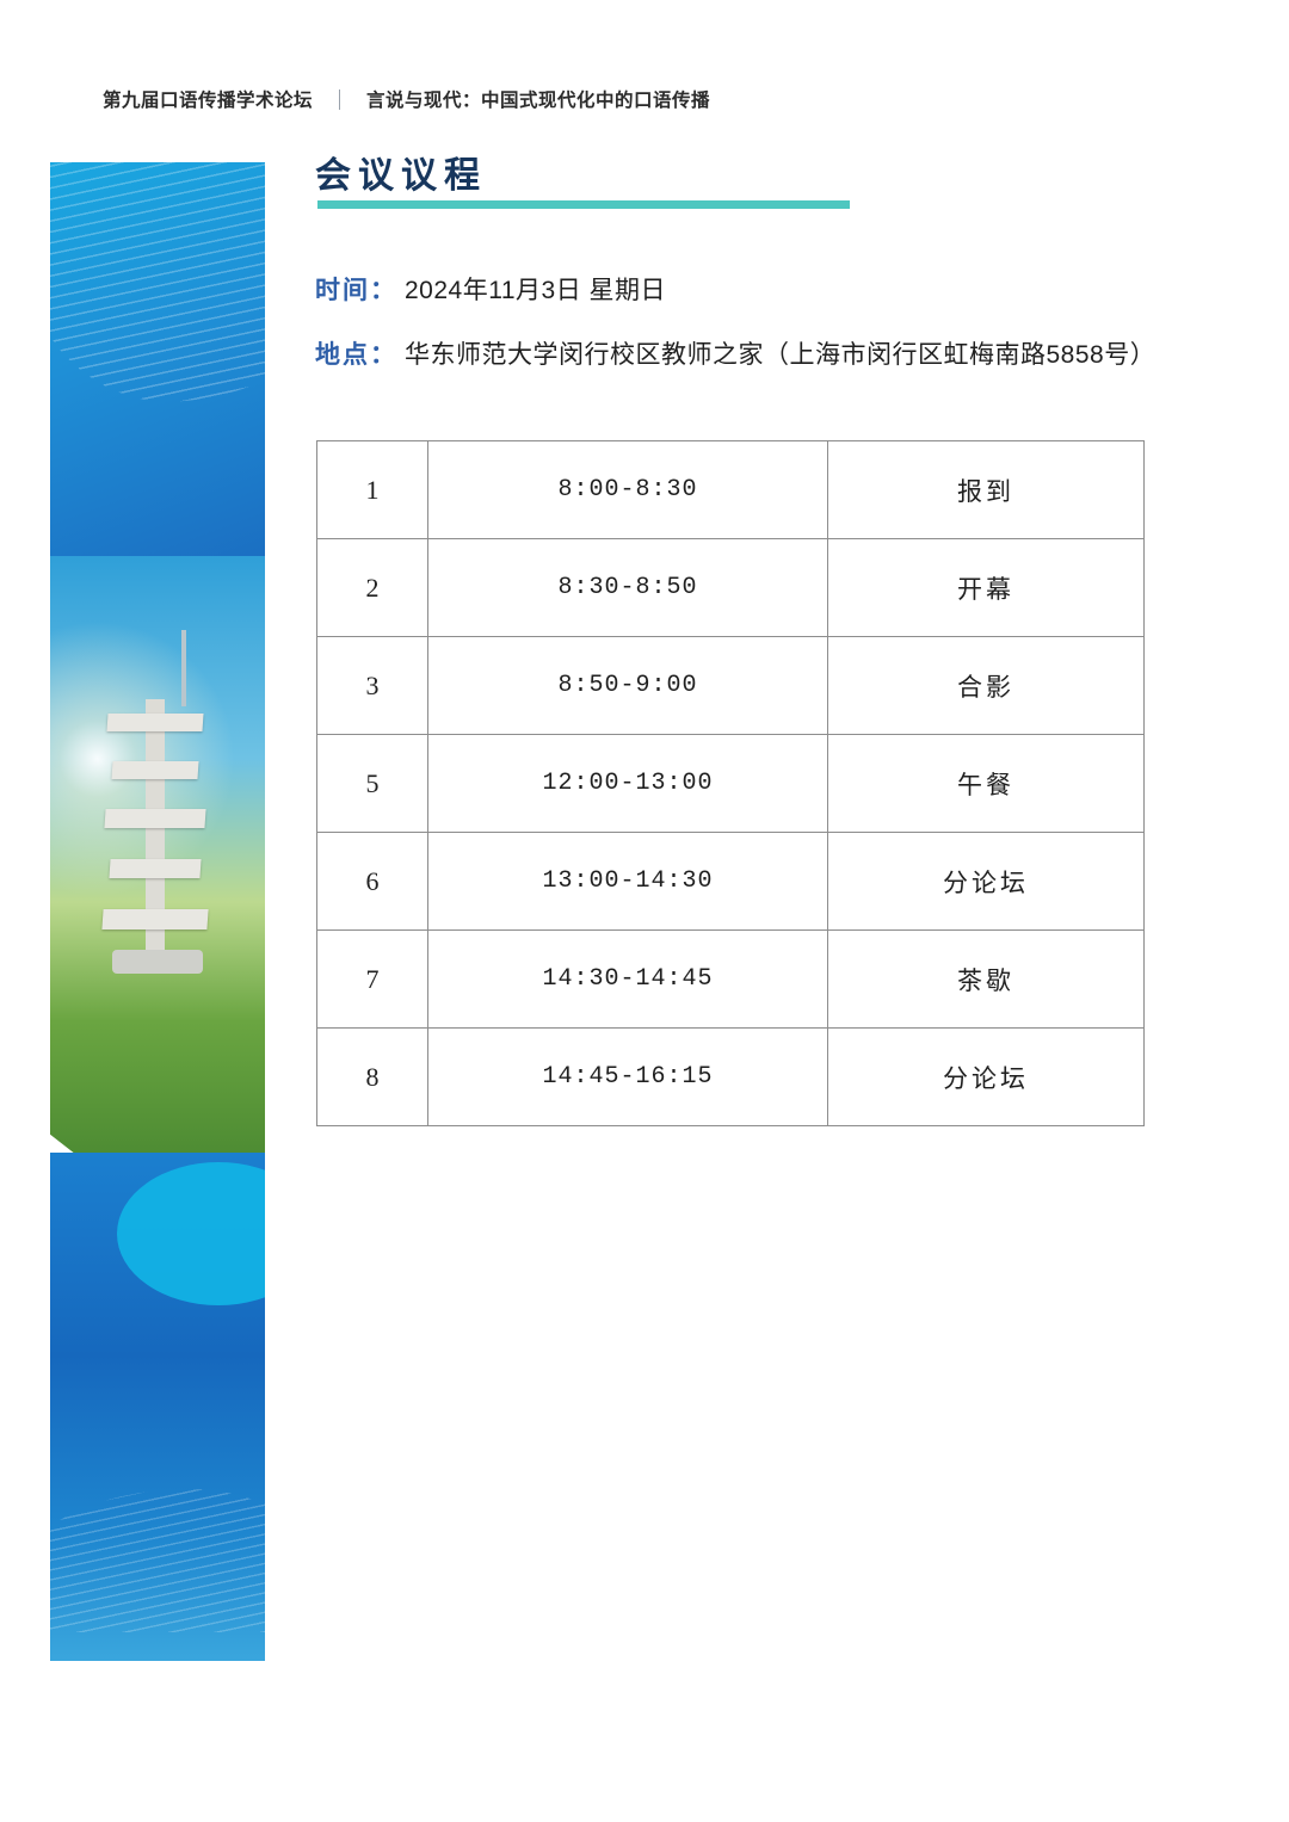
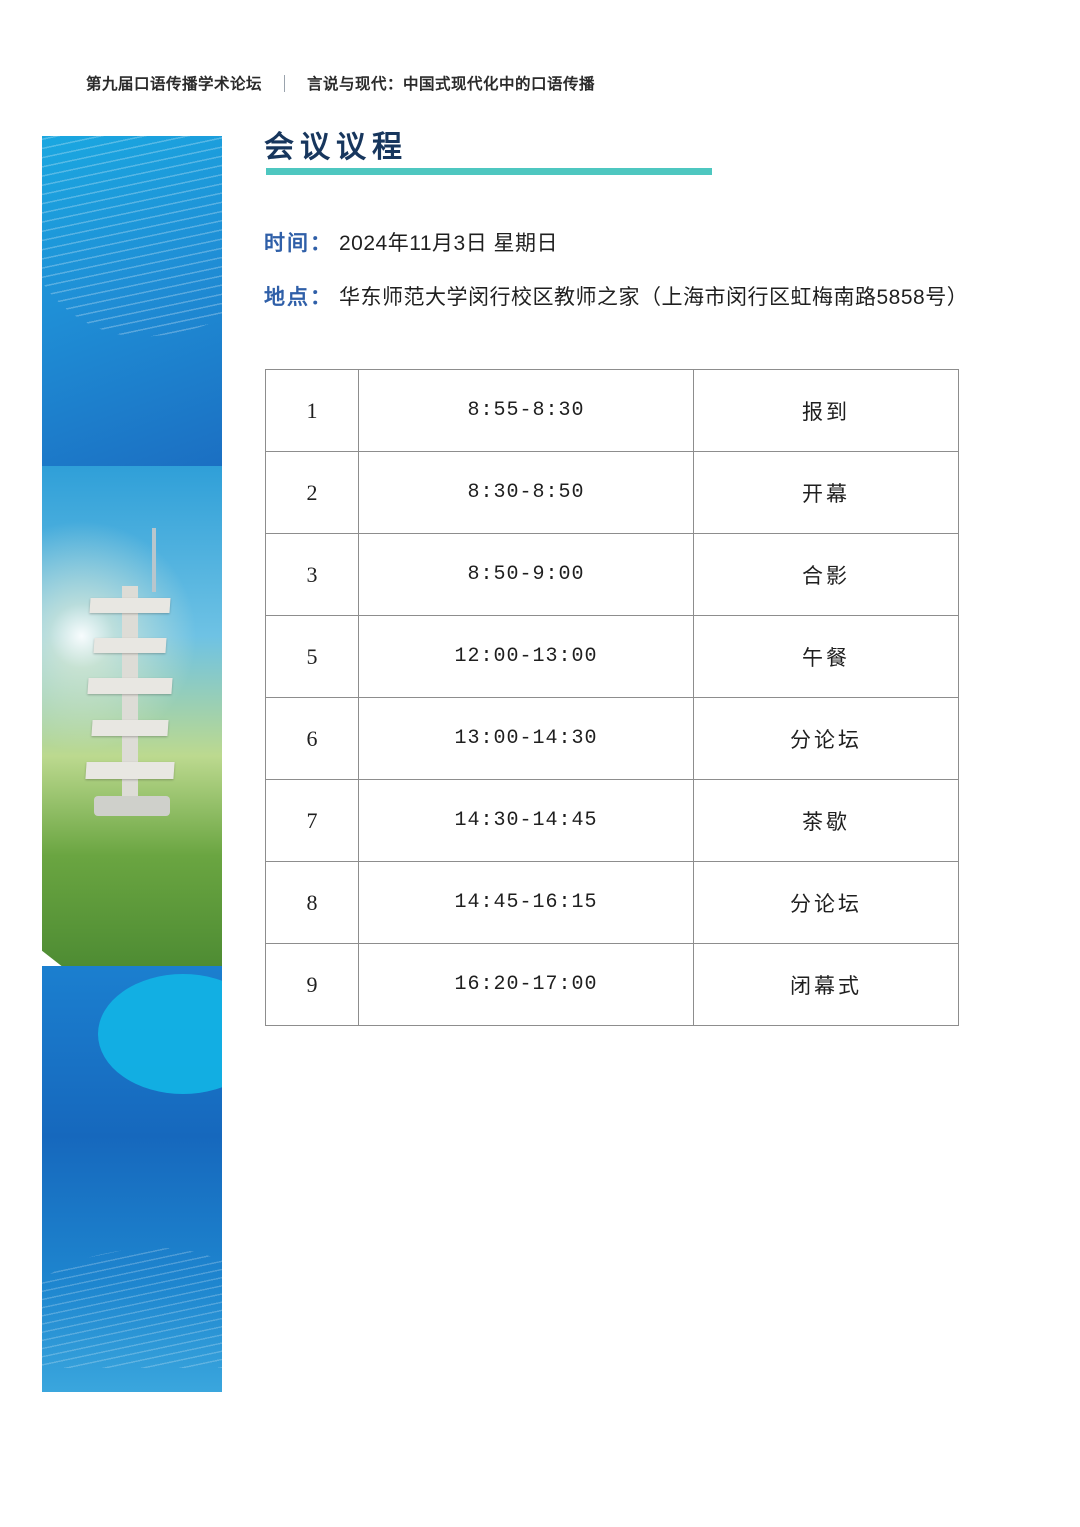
  第九届口语传播学术论坛
  言说与现代：中国式现代化中的口语传播
  会议议程
  时间：
  2024年11月3日 星期日
  地点：
  华东师范大学闵行校区教师之家（上海市闵行区虹梅南路5858号）
- 1	8:00-8:30	报到
+ 1	8:55-8:30	报到
  2	8:30-8:50	开幕
  3	8:50-9:00	合影
  5	12:00-13:00	午餐
  6	13:00-14:30	分论坛
  7	14:30-14:45	茶歇
  8	14:45-16:15	分论坛
+ 9	16:20-17:00	闭幕式
